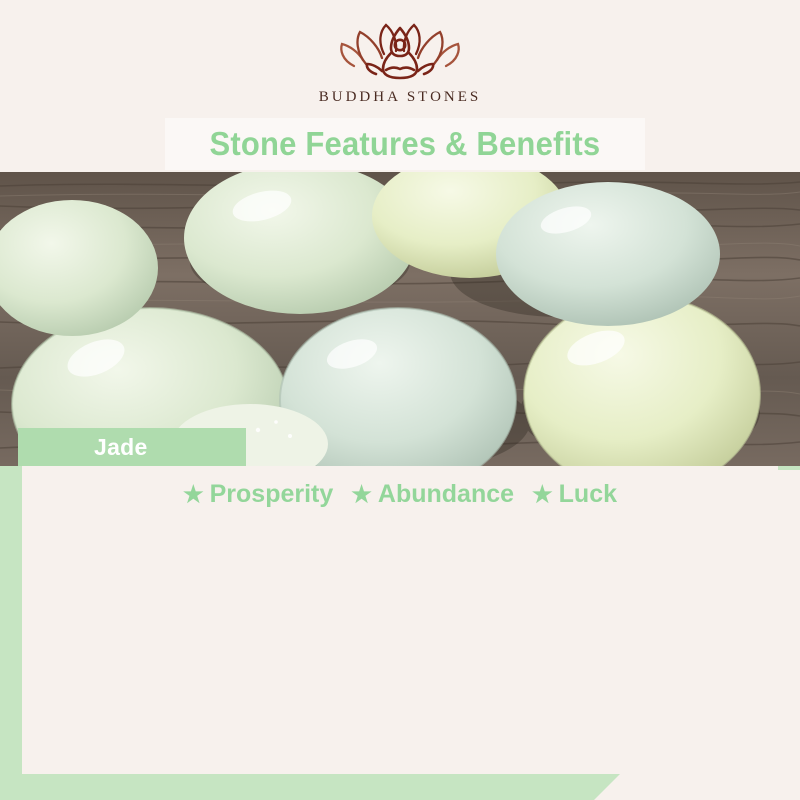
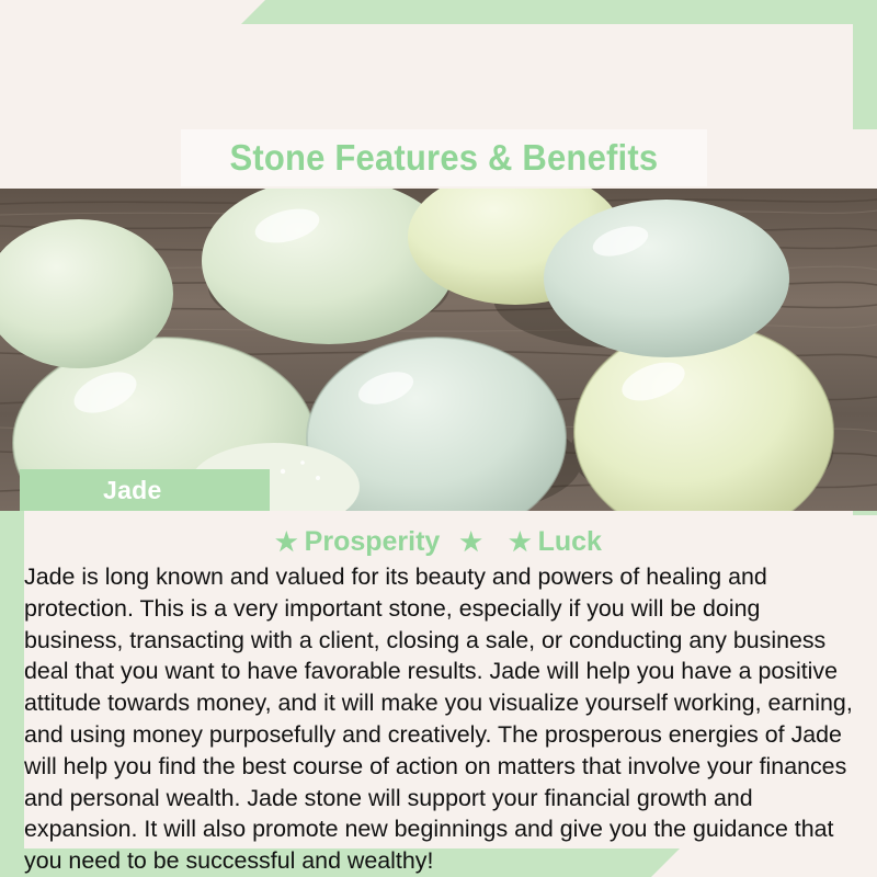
- BUDDHA STONES
  Stone Features & Benefits
  Jade
  ★
  Prosperity
  ★
- Abundance
  ★
  Luck
+ Jade is long known and valued for its beauty and powers of healing and protection. This is a very important stone, especially if you will be doing business, transacting with a client, closing a sale, or conducting any business deal that you want to have favorable results. Jade will help you have a positive attitude towards money, and it will make you visualize yourself working, earning, and using money purposefully and creatively. The prosperous energies of Jade will help you find the best course of action on matters that involve your finances and personal wealth. Jade stone will support your financial growth and expansion. It will also promote new beginnings and give you the guidance that you need to be successful and wealthy!
